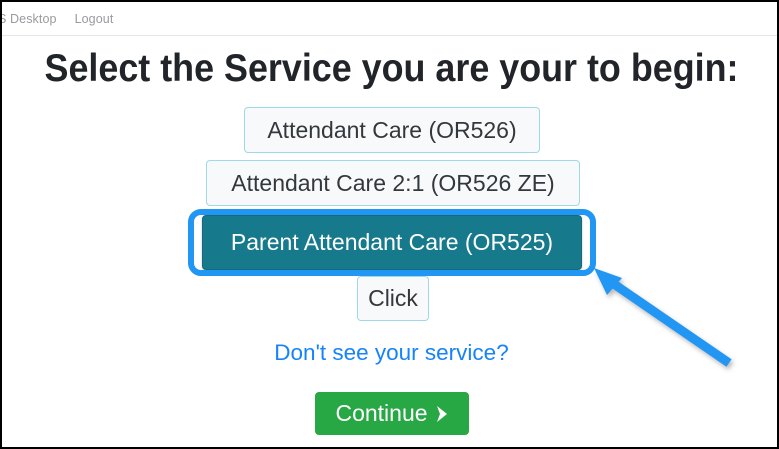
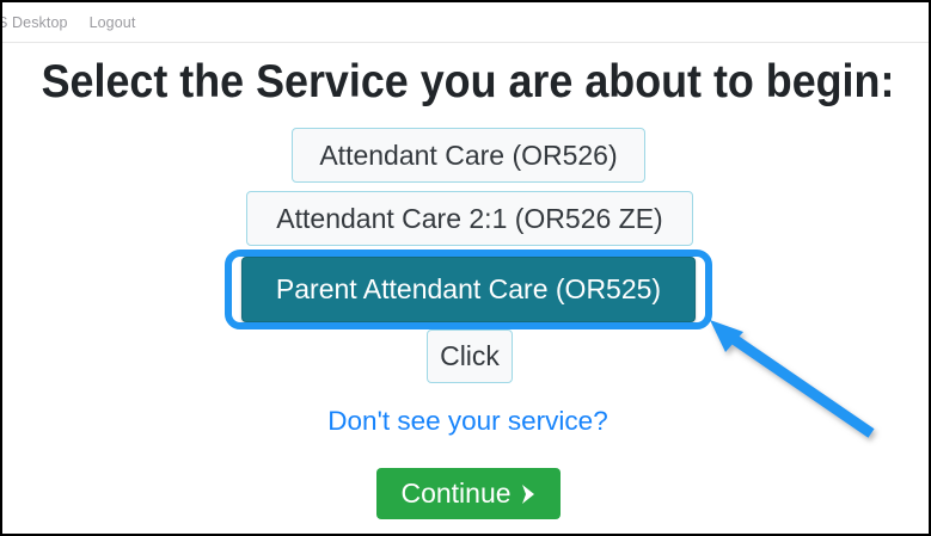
  S Desktop
  Logout
- Select the Service you are your to begin:
+ Select the Service you are about to begin:
  Attendant Care (OR526)
  Attendant Care 2:1 (OR526 ZE)
  Parent Attendant Care (OR525)
  Click
  Don't see your service?
  Continue
